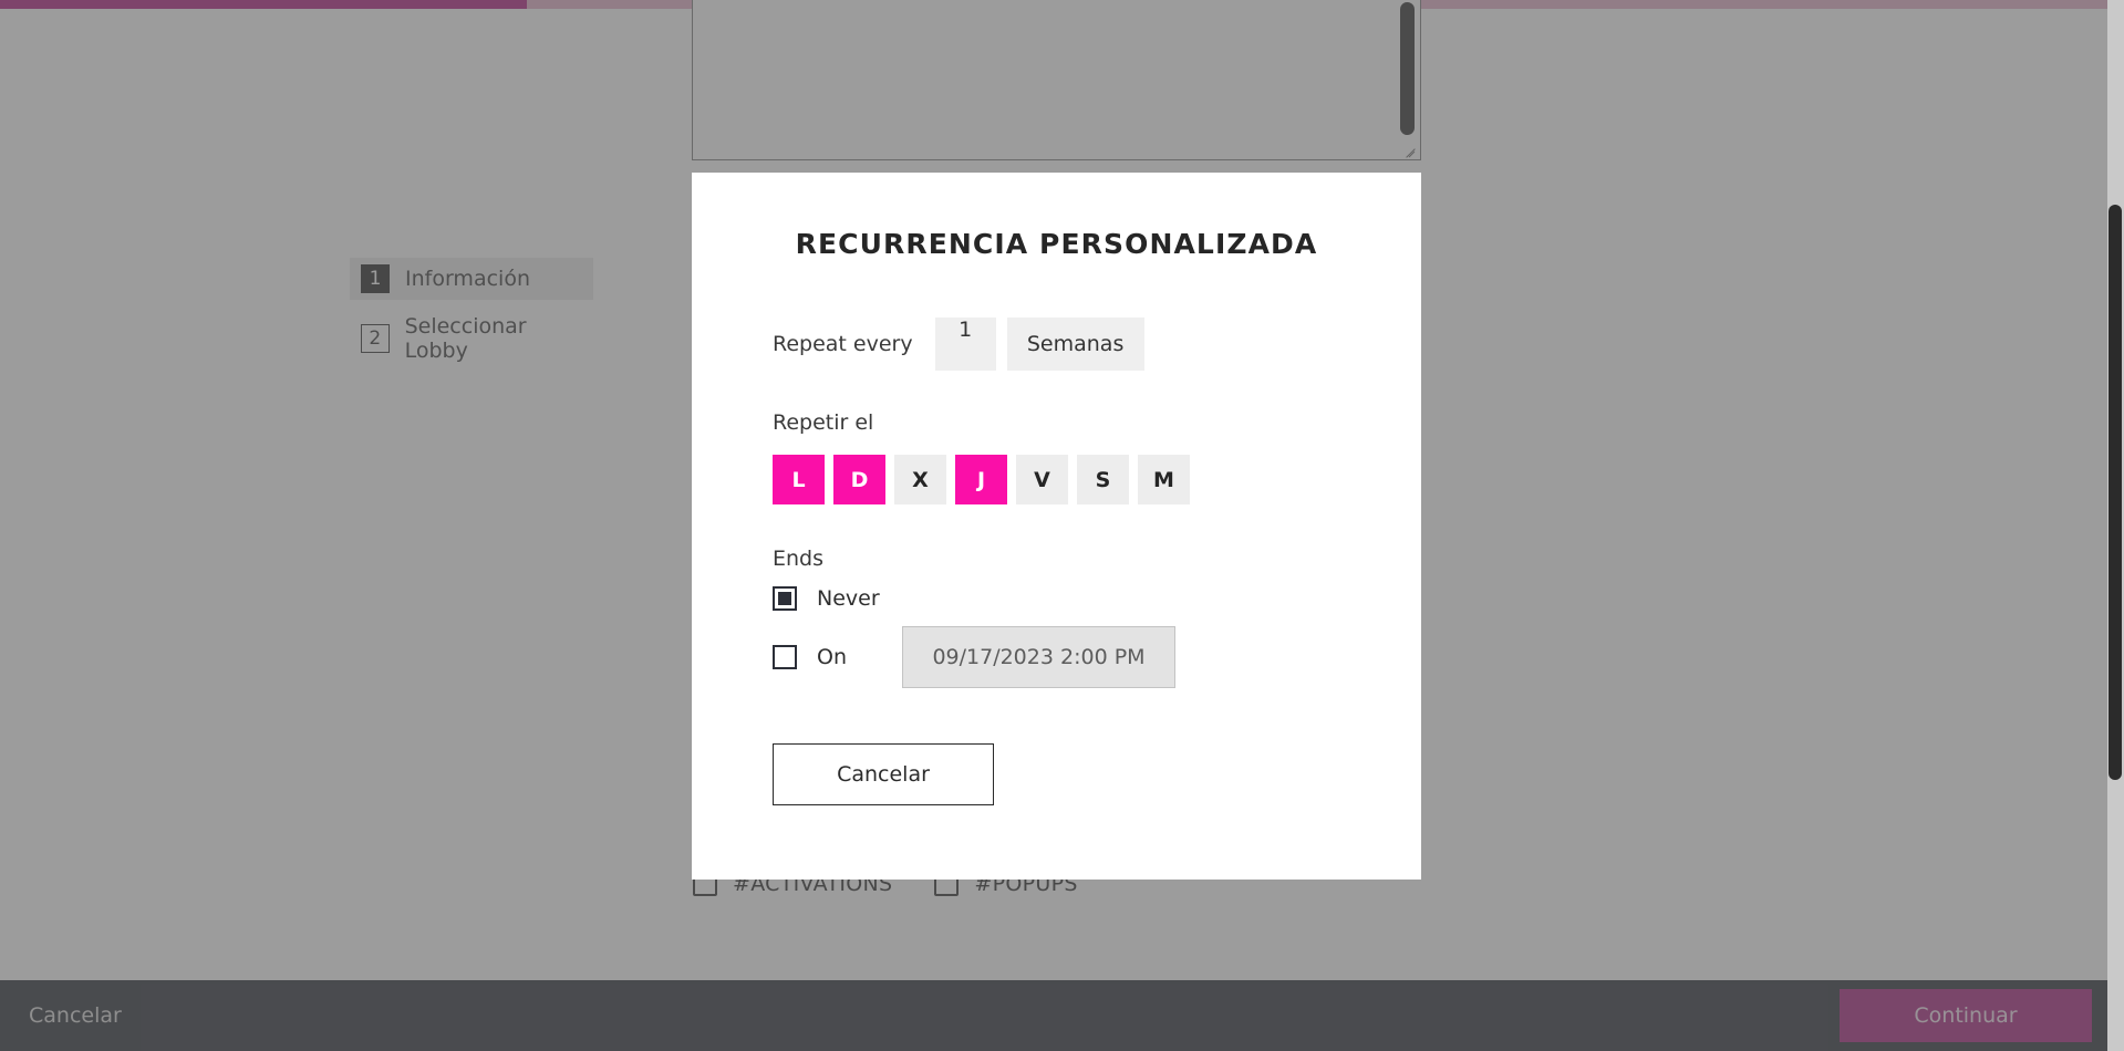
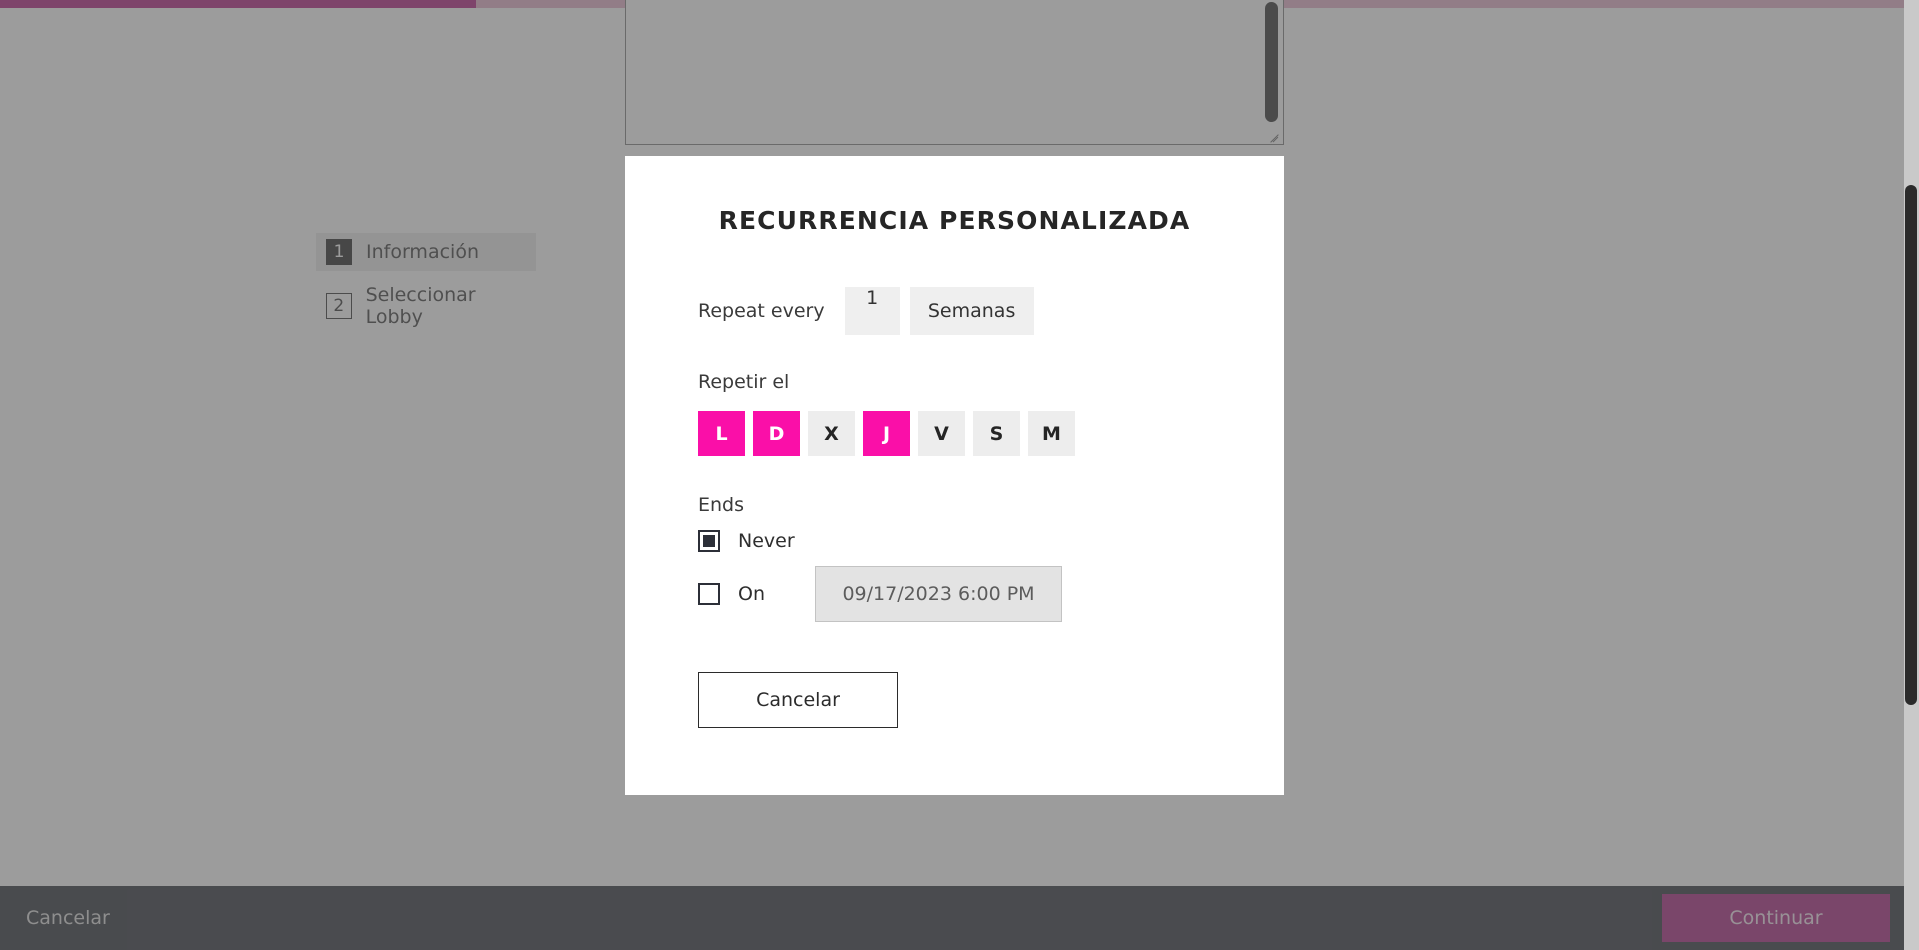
  1
  Información
  2
  Seleccionar Lobby
- #ACTIVATIONS
- #POPUPS
  Cancelar
  Continuar
  RECURRENCIA PERSONALIZADA
  Repeat every
  1
  Semanas
  Repetir el
  L
  D
  X
  J
  V
  S
  M
  Ends
  Never
  On
- 09/17/2023 2:00 PM
+ 09/17/2023 6:00 PM
  Cancelar
